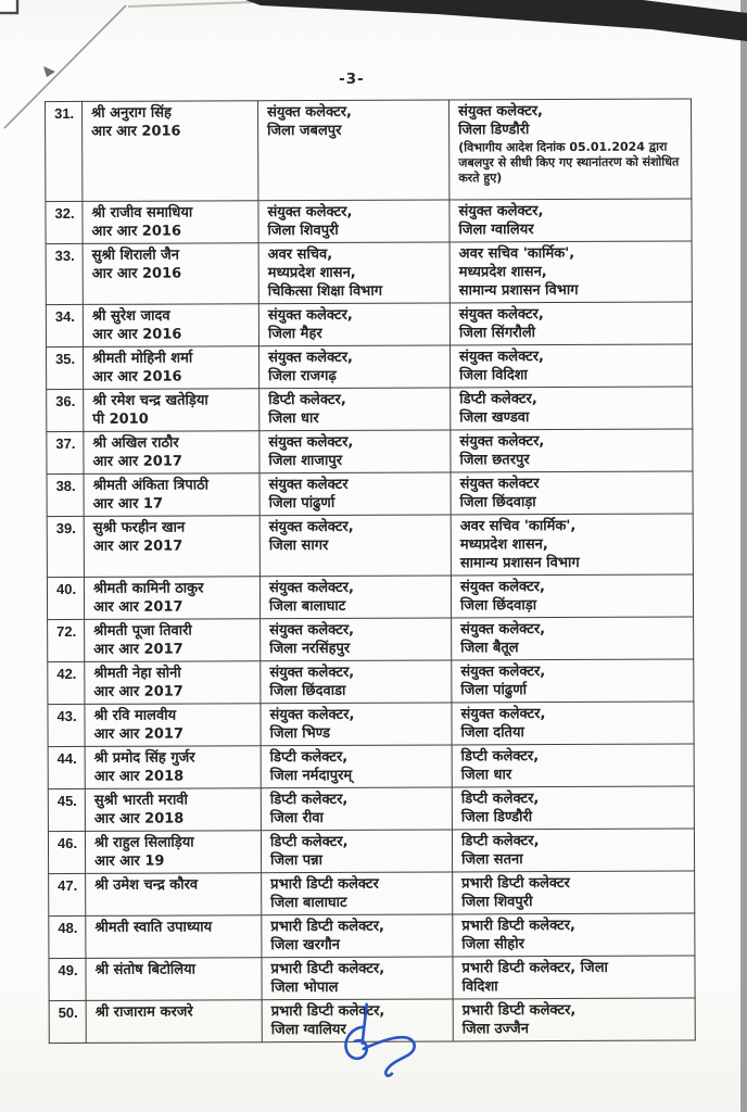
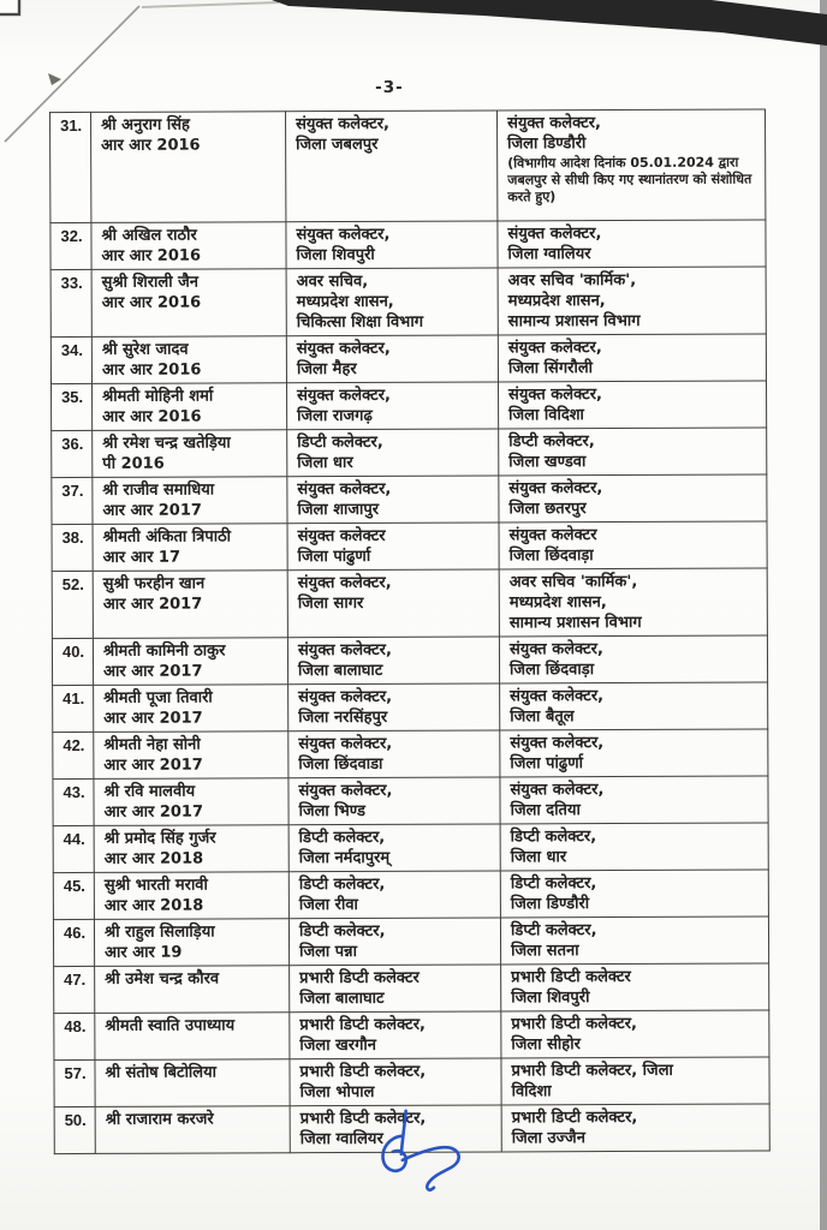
  -3-
  31.	श्री अनुराग सिंहआर आर 2016	संयुक्त कलेक्टर,जिला जबलपुर	संयुक्त कलेक्टर,जिला डिण्डौरी(विभागीय आदेश दिनांक 05.01.2024 द्वारा जबलपुर से सीधी किए गए स्थानांतरण को संशोधित करते हुए)
- 32.	श्री राजीव समाधियाआर आर 2016	संयुक्त कलेक्टर,जिला शिवपुरी	संयुक्त कलेक्टर,जिला ग्वालियर
+ 32.	श्री अखिल राठौरआर आर 2016	संयुक्त कलेक्टर,जिला शिवपुरी	संयुक्त कलेक्टर,जिला ग्वालियर
  33.	सुश्री शिराली जैनआर आर 2016	अवर सचिव,मध्यप्रदेश शासन,चिकित्सा शिक्षा विभाग	अवर सचिव 'कार्मिक',मध्यप्रदेश शासन,सामान्य प्रशासन विभाग
  34.	श्री सुरेश जादवआर आर 2016	संयुक्त कलेक्टर,जिला मैहर	संयुक्त कलेक्टर,जिला सिंगरौली
  35.	श्रीमती मोहिनी शर्माआर आर 2016	संयुक्त कलेक्टर,जिला राजगढ़	संयुक्त कलेक्टर,जिला विदिशा
- 36.	श्री रमेश चन्द्र खतेड़ियापी 2010	डिप्टी कलेक्टर,जिला धार	डिप्टी कलेक्टर,जिला खण्डवा
+ 36.	श्री रमेश चन्द्र खतेड़ियापी 2016	डिप्टी कलेक्टर,जिला धार	डिप्टी कलेक्टर,जिला खण्डवा
- 37.	श्री अखिल राठौरआर आर 2017	संयुक्त कलेक्टर,जिला शाजापुर	संयुक्त कलेक्टर,जिला छतरपुर
+ 37.	श्री राजीव समाधियाआर आर 2017	संयुक्त कलेक्टर,जिला शाजापुर	संयुक्त कलेक्टर,जिला छतरपुर
  38.	श्रीमती अंकिता त्रिपाठीआर आर 17	संयुक्त कलेक्टरजिला पांढुर्णा	संयुक्त कलेक्टरजिला छिंदवाड़ा
- 39.	सुश्री फरहीन खानआर आर 2017	संयुक्त कलेक्टर,जिला सागर	अवर सचिव 'कार्मिक',मध्यप्रदेश शासन,सामान्य प्रशासन विभाग
+ 52.	सुश्री फरहीन खानआर आर 2017	संयुक्त कलेक्टर,जिला सागर	अवर सचिव 'कार्मिक',मध्यप्रदेश शासन,सामान्य प्रशासन विभाग
  40.	श्रीमती कामिनी ठाकुरआर आर 2017	संयुक्त कलेक्टर,जिला बालाघाट	संयुक्त कलेक्टर,जिला छिंदवाड़ा
- 72.	श्रीमती पूजा तिवारीआर आर 2017	संयुक्त कलेक्टर,जिला नरसिंहपुर	संयुक्त कलेक्टर,जिला बैतूल
+ 41.	श्रीमती पूजा तिवारीआर आर 2017	संयुक्त कलेक्टर,जिला नरसिंहपुर	संयुक्त कलेक्टर,जिला बैतूल
  42.	श्रीमती नेहा सोनीआर आर 2017	संयुक्त कलेक्टर,जिला छिंदवाडा	संयुक्त कलेक्टर,जिला पांढुर्णा
  43.	श्री रवि मालवीयआर आर 2017	संयुक्त कलेक्टर,जिला भिण्ड	संयुक्त कलेक्टर,जिला दतिया
  44.	श्री प्रमोद सिंह गुर्जरआर आर 2018	डिप्टी कलेक्टर,जिला नर्मदापुरम्	डिप्टी कलेक्टर,जिला धार
  45.	सुश्री भारती मरावीआर आर 2018	डिप्टी कलेक्टर,जिला रीवा	डिप्टी कलेक्टर,जिला डिण्डौरी
  46.	श्री राहुल सिलाड़ियाआर आर 19	डिप्टी कलेक्टर,जिला पन्ना	डिप्टी कलेक्टर,जिला सतना
  47.	श्री उमेश चन्द्र कौरव	प्रभारी डिप्टी कलेक्टरजिला बालाघाट	प्रभारी डिप्टी कलेक्टरजिला शिवपुरी
  48.	श्रीमती स्वाति उपाध्याय	प्रभारी डिप्टी कलेक्टर,जिला खरगौन	प्रभारी डिप्टी कलेक्टर,जिला सीहोर
- 49.	श्री संतोष बिटोलिया	प्रभारी डिप्टी कलेक्टर,जिला भोपाल	प्रभारी डिप्टी कलेक्टर, जिलाविदिशा
+ 57.	श्री संतोष बिटोलिया	प्रभारी डिप्टी कलेक्टर,जिला भोपाल	प्रभारी डिप्टी कलेक्टर, जिलाविदिशा
  50.	श्री राजाराम करजरे	प्रभारी डिप्टी कलेक्टर,जिला ग्वालियर	प्रभारी डिप्टी कलेक्टर,जिला उज्जैन
